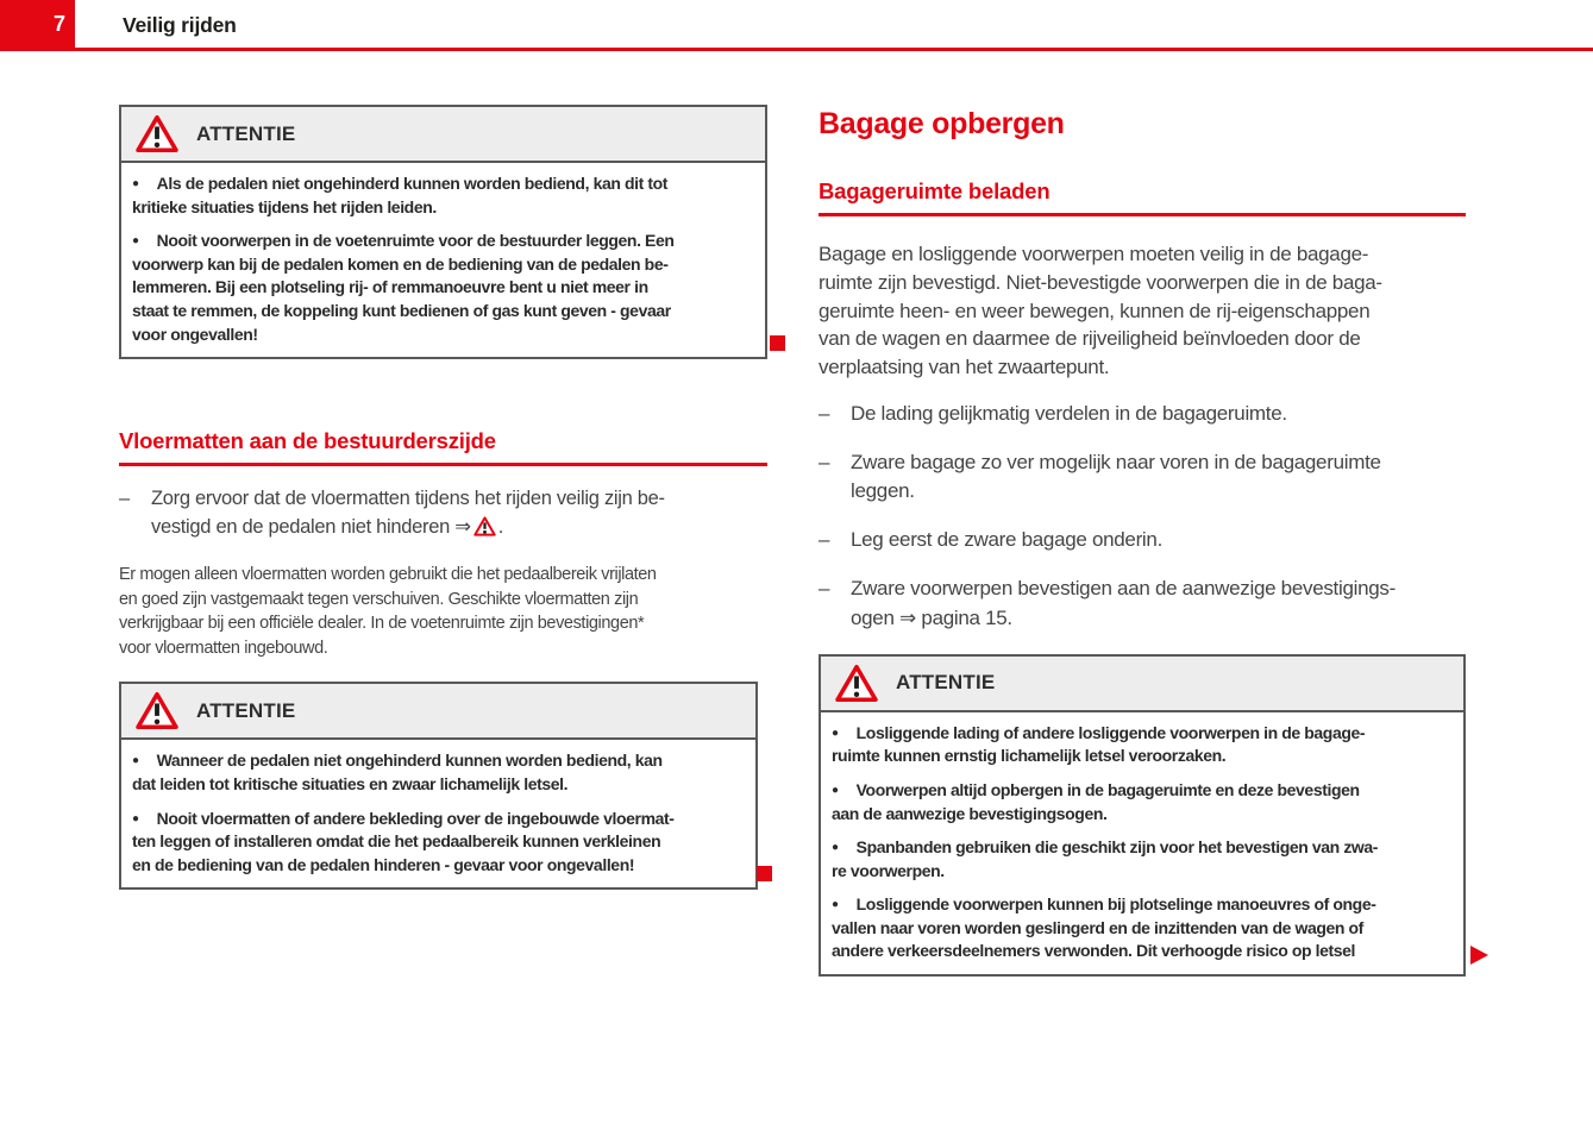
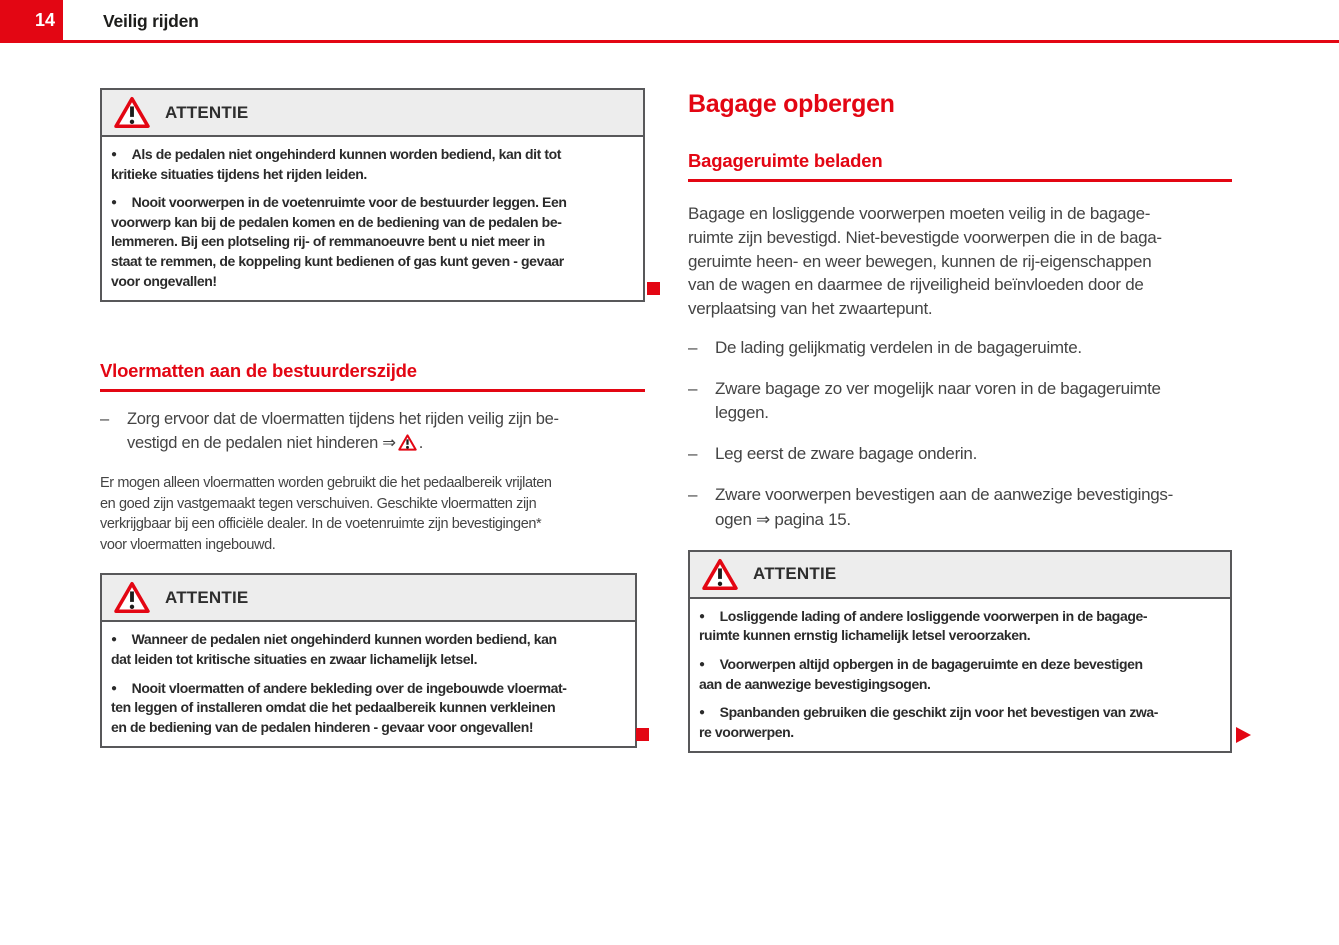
- 7
+ 14
  Veilig rijden
  ATTENTIE
  ● Als de pedalen niet ongehinderd kunnen worden bediend, kan dit tot
  kritieke situaties tijdens het rijden leiden.
  ● Nooit voorwerpen in de voetenruimte voor de bestuurder leggen. Een
  voorwerp kan bij de pedalen komen en de bediening van de pedalen be-
  lemmeren. Bij een plotseling rij- of remmanoeuvre bent u niet meer in
  staat te remmen, de koppeling kunt bedienen of gas kunt geven - gevaar
  voor ongevallen!
  Vloermatten aan de bestuurderszijde
  –
  Zorg ervoor dat de vloermatten tijdens het rijden veilig zijn be-
  vestigd en de pedalen niet hinderen ⇒ .
  Er mogen alleen vloermatten worden gebruikt die het pedaalbereik vrijlaten
  en goed zijn vastgemaakt tegen verschuiven. Geschikte vloermatten zijn
  verkrijgbaar bij een officiële dealer. In de voetenruimte zijn bevestigingen*
  voor vloermatten ingebouwd.
  ATTENTIE
  ● Wanneer de pedalen niet ongehinderd kunnen worden bediend, kan
  dat leiden tot kritische situaties en zwaar lichamelijk letsel.
  ● Nooit vloermatten of andere bekleding over de ingebouwde vloermat-
  ten leggen of installeren omdat die het pedaalbereik kunnen verkleinen
  en de bediening van de pedalen hinderen - gevaar voor ongevallen!
  Bagage opbergen
  Bagageruimte beladen
  Bagage en losliggende voorwerpen moeten veilig in de bagage-
  ruimte zijn bevestigd. Niet-bevestigde voorwerpen die in de baga-
  geruimte heen- en weer bewegen, kunnen de rij-eigenschappen
  van de wagen en daarmee de rijveiligheid beïnvloeden door de
  verplaatsing van het zwaartepunt.
  –
  De lading gelijkmatig verdelen in de bagageruimte.
  –
  Zware bagage zo ver mogelijk naar voren in de bagageruimte
  leggen.
  –
  Leg eerst de zware bagage onderin.
  –
  Zware voorwerpen bevestigen aan de aanwezige bevestigings-
  ogen ⇒ pagina 15.
  ATTENTIE
  ● Losliggende lading of andere losliggende voorwerpen in de bagage-
  ruimte kunnen ernstig lichamelijk letsel veroorzaken.
  ● Voorwerpen altijd opbergen in de bagageruimte en deze bevestigen
  aan de aanwezige bevestigingsogen.
  ● Spanbanden gebruiken die geschikt zijn voor het bevestigen van zwa-
  re voorwerpen.
- ● Losliggende voorwerpen kunnen bij plotselinge manoeuvres of onge-
- vallen naar voren worden geslingerd en de inzittenden van de wagen of
- andere verkeersdeelnemers verwonden. Dit verhoogde risico op letsel
